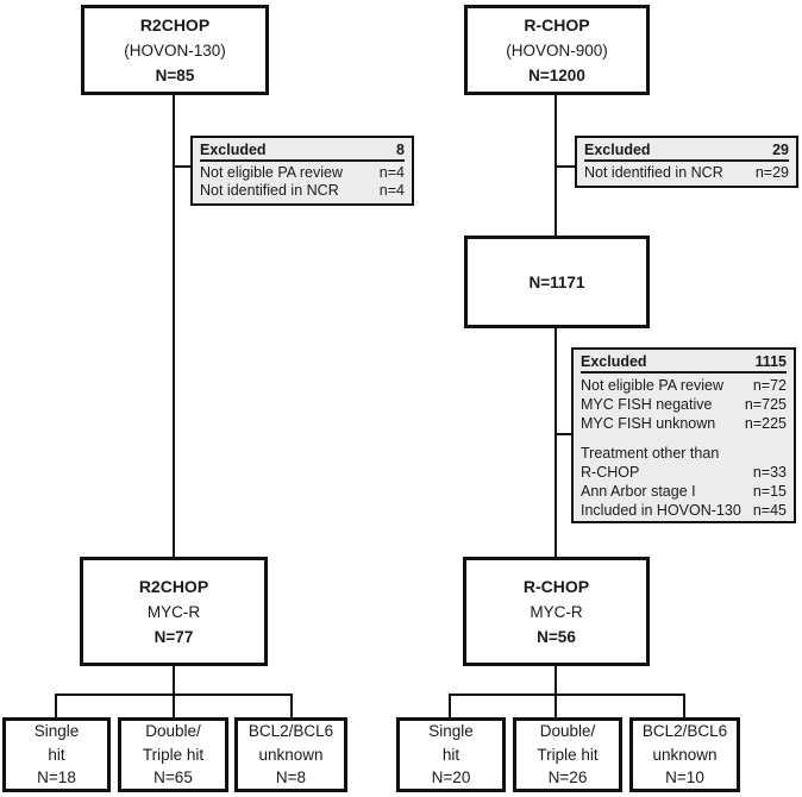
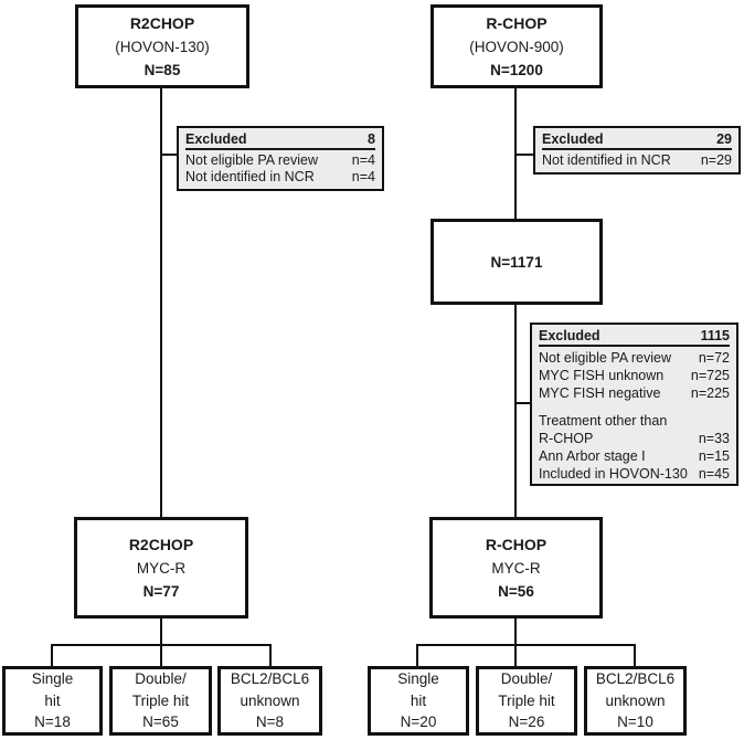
  R2CHOP
  (HOVON-130)
  N=85
  Excluded
  8
  Not eligible PA review
  n=4
  Not identified in NCR
  n=4
  R2CHOP
  MYC-R
  N=77
  Single
  hit
  N=18
  Double/
  Triple hit
  N=65
  BCL2/BCL6
  unknown
  N=8
  R-CHOP
  (HOVON-900)
  N=1200
  Excluded
  29
  Not identified in NCR
  n=29
  N=1171
  Excluded
  1115
  Not eligible PA review
  n=72
- MYC FISH negative
+ MYC FISH unknown
  n=725
- MYC FISH unknown
+ MYC FISH negative
  n=225
  Treatment other than
  R-CHOP
  n=33
  Ann Arbor stage I
  n=15
  Included in HOVON-130
  n=45
  R-CHOP
  MYC-R
  N=56
  Single
  hit
  N=20
  Double/
  Triple hit
  N=26
  BCL2/BCL6
  unknown
  N=10
